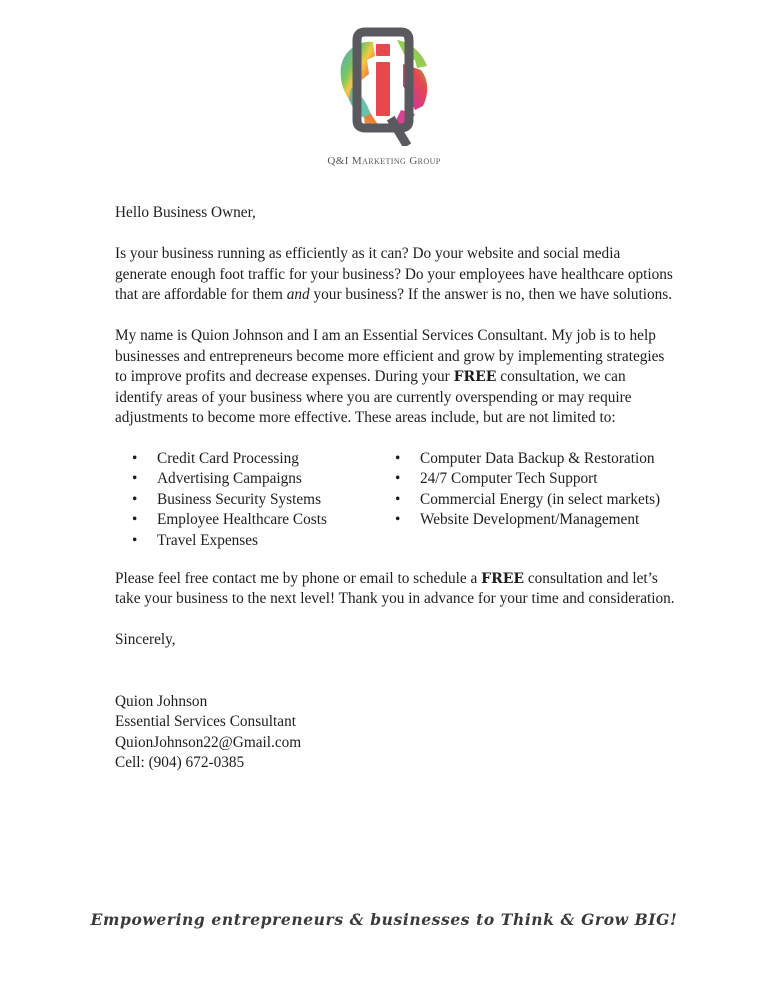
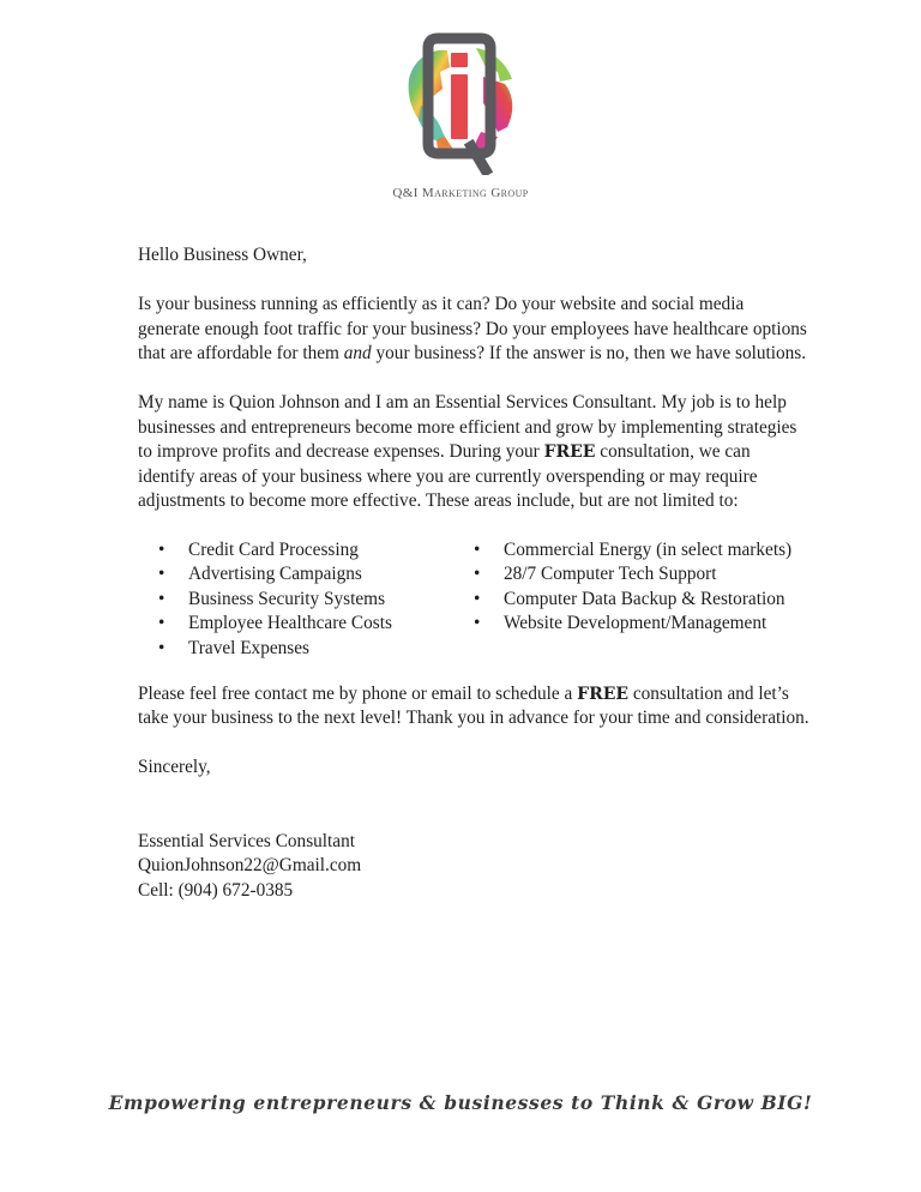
  Q&I Marketing Group
  Hello Business Owner,
  Is your business running as efficiently as it can? Do your website and social media generate enough foot traffic for your business? Do your employees have healthcare options that are affordable for them and your business? If the answer is no, then we have solutions.
  My name is Quion Johnson and I am an Essential Services Consultant. My job is to help businesses and entrepreneurs become more efficient and grow by implementing strategies to improve profits and decrease expenses. During your FREE consultation, we can identify areas of your business where you are currently overspending or may require adjustments to become more effective. These areas include, but are not limited to:
  •
  Credit Card Processing
  •
  Advertising Campaigns
  •
  Business Security Systems
  •
  Employee Healthcare Costs
  •
  Travel Expenses
  •
- Computer Data Backup & Restoration
+ Commercial Energy (in select markets)
  •
- 24/7 Computer Tech Support
+ 28/7 Computer Tech Support
  •
- Commercial Energy (in select markets)
+ Computer Data Backup & Restoration
  •
  Website Development/Management
  Please feel free contact me by phone or email to schedule a FREE consultation and let’s take your business to the next level! Thank you in advance for your time and consideration.
  Sincerely,
- Quion Johnson
  Essential Services Consultant
  QuionJohnson22@Gmail.com
  Cell: (904) 672-0385
  Empowering entrepreneurs & businesses to Think & Grow BIG!
